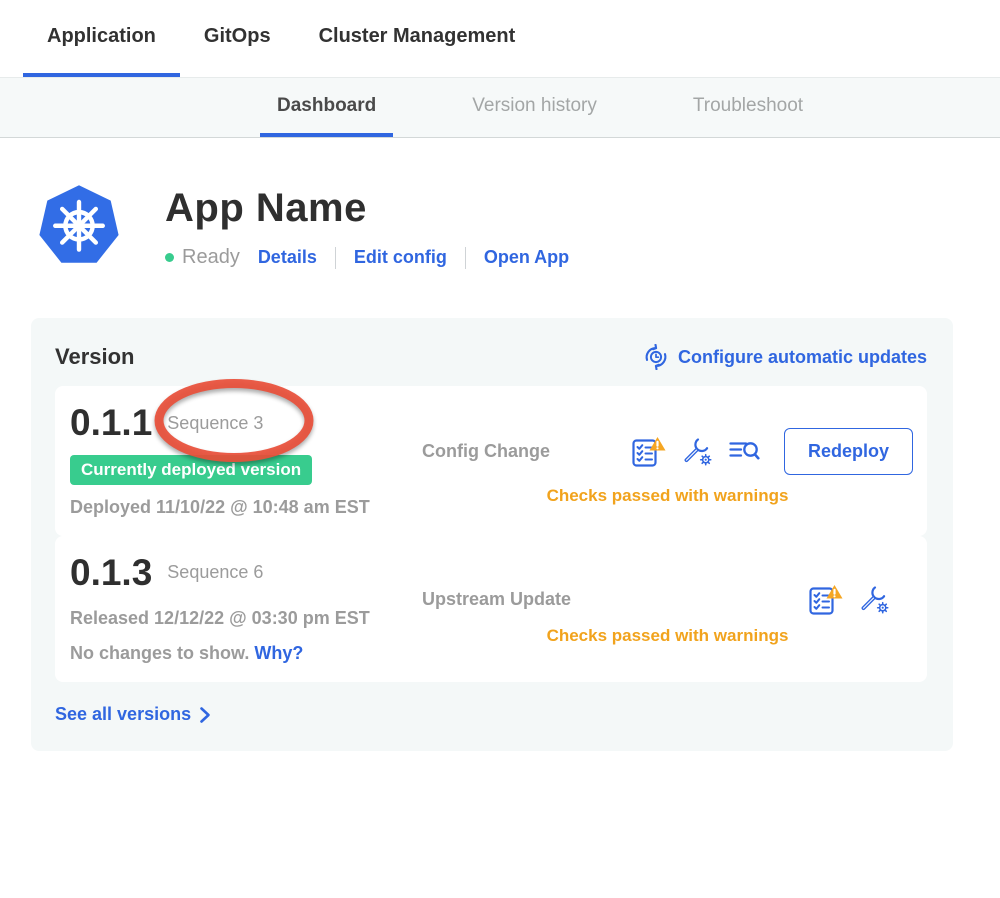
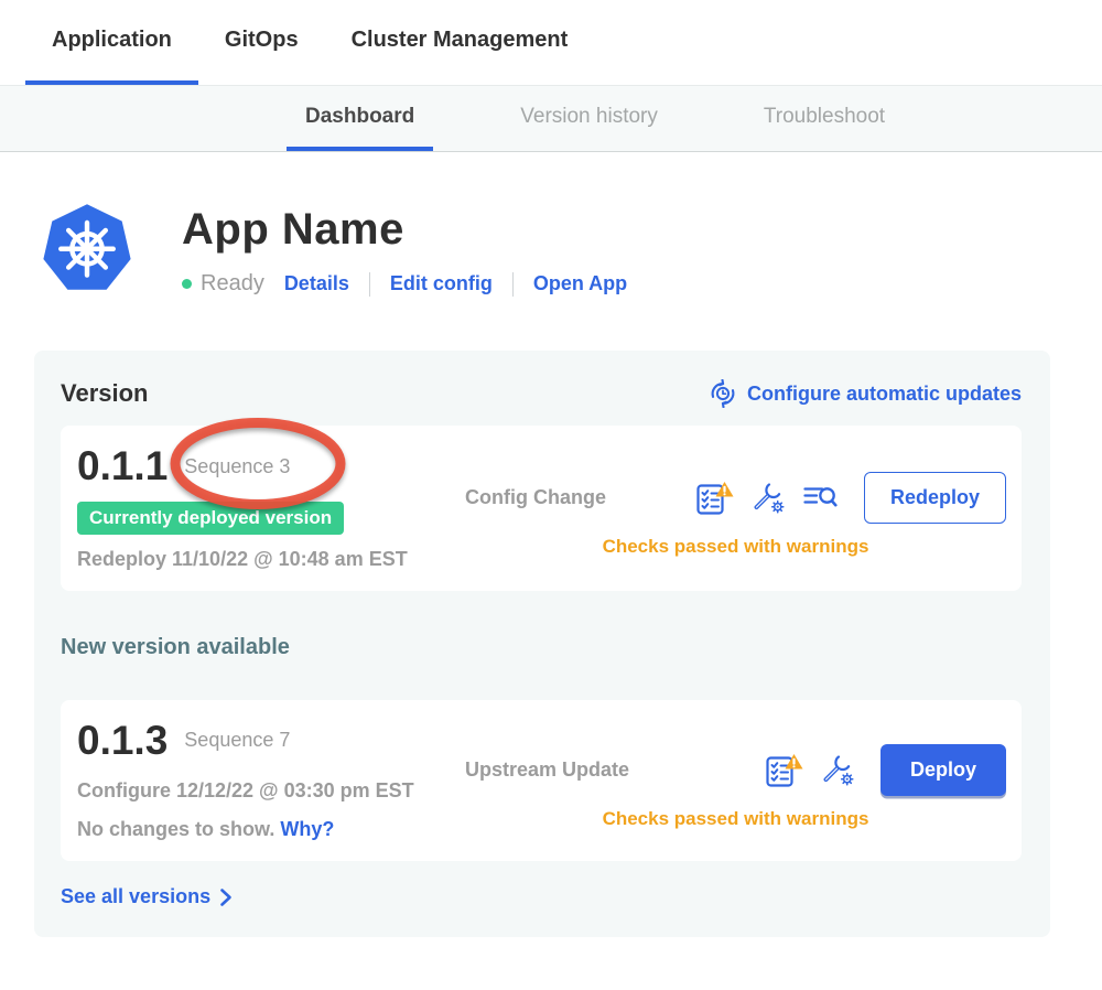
  Application
  GitOps
  Cluster Management
  Dashboard
  Version history
  Troubleshoot
  App Name
  Ready
  Details
  Edit config
  Open App
  Version
  Configure automatic updates
  0.1.1
  Sequence 3
  Currently deployed version
- Deployed 11/10/22 @ 10:48 am EST
+ Redeploy 11/10/22 @ 10:48 am EST
  Config Change
  Redeploy
  Checks passed with warnings
+ New version available
  0.1.3
- Sequence 6
+ Sequence 7
- Released 12/12/22 @ 03:30 pm EST
+ Configure 12/12/22 @ 03:30 pm EST
  No changes to show. Why?
  Upstream Update
+ Deploy
  Checks passed with warnings
  See all versions
